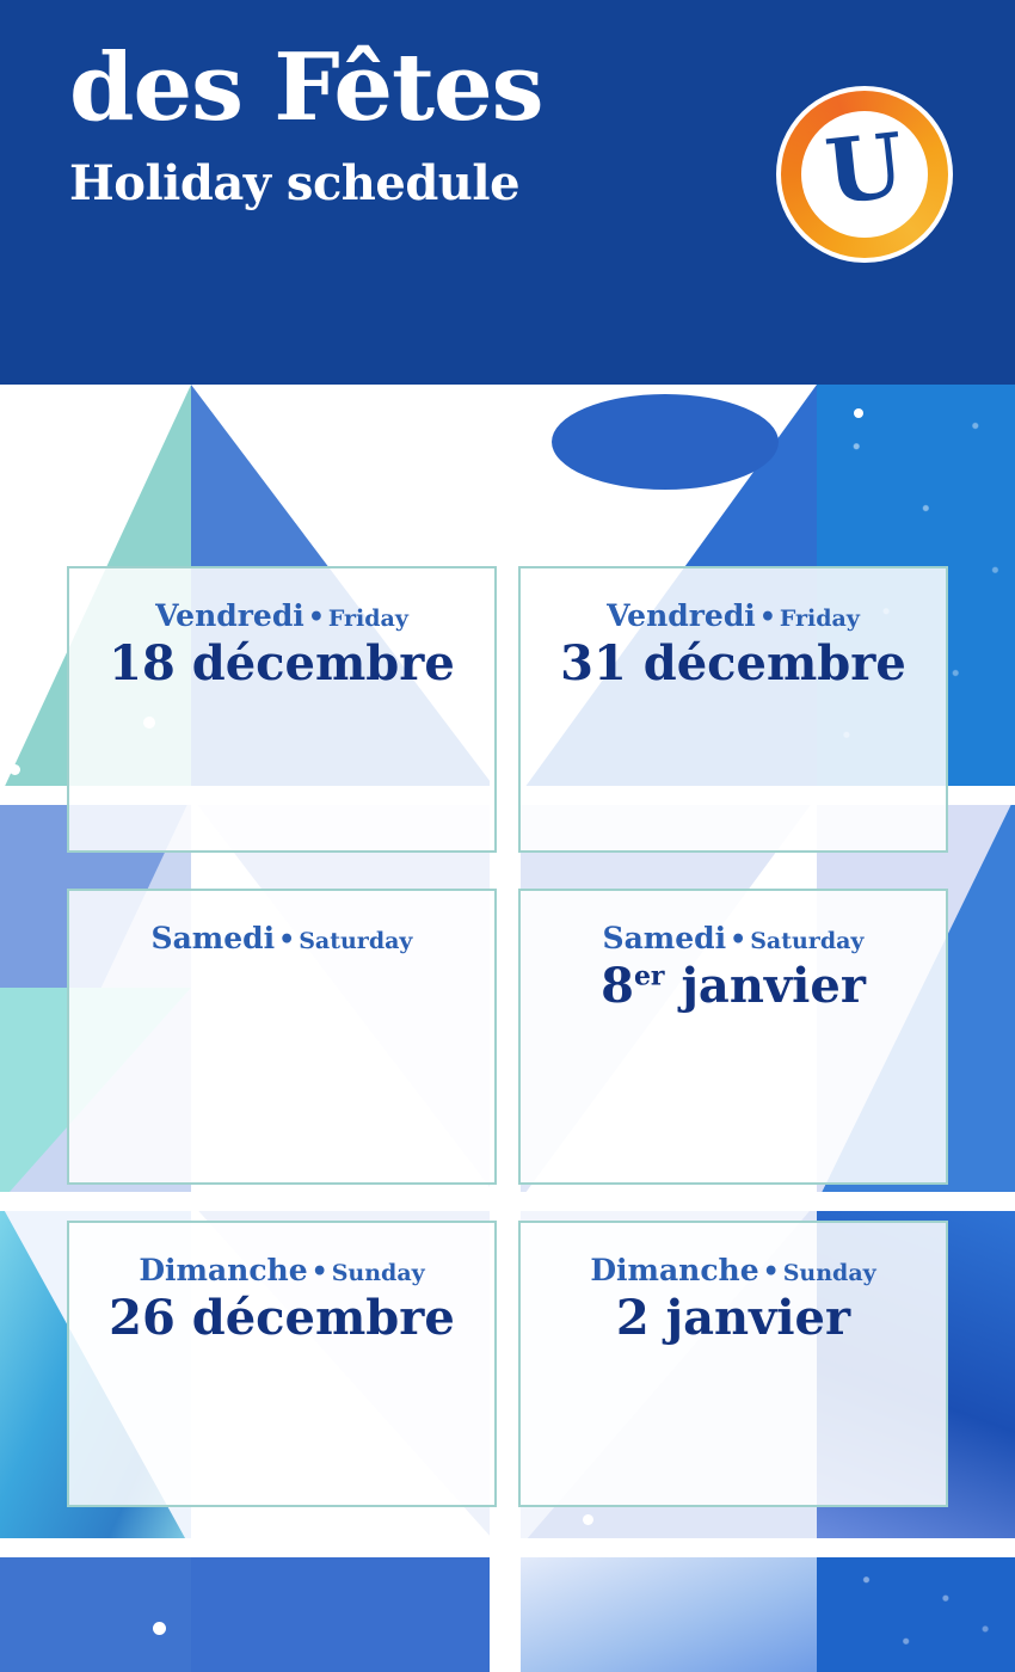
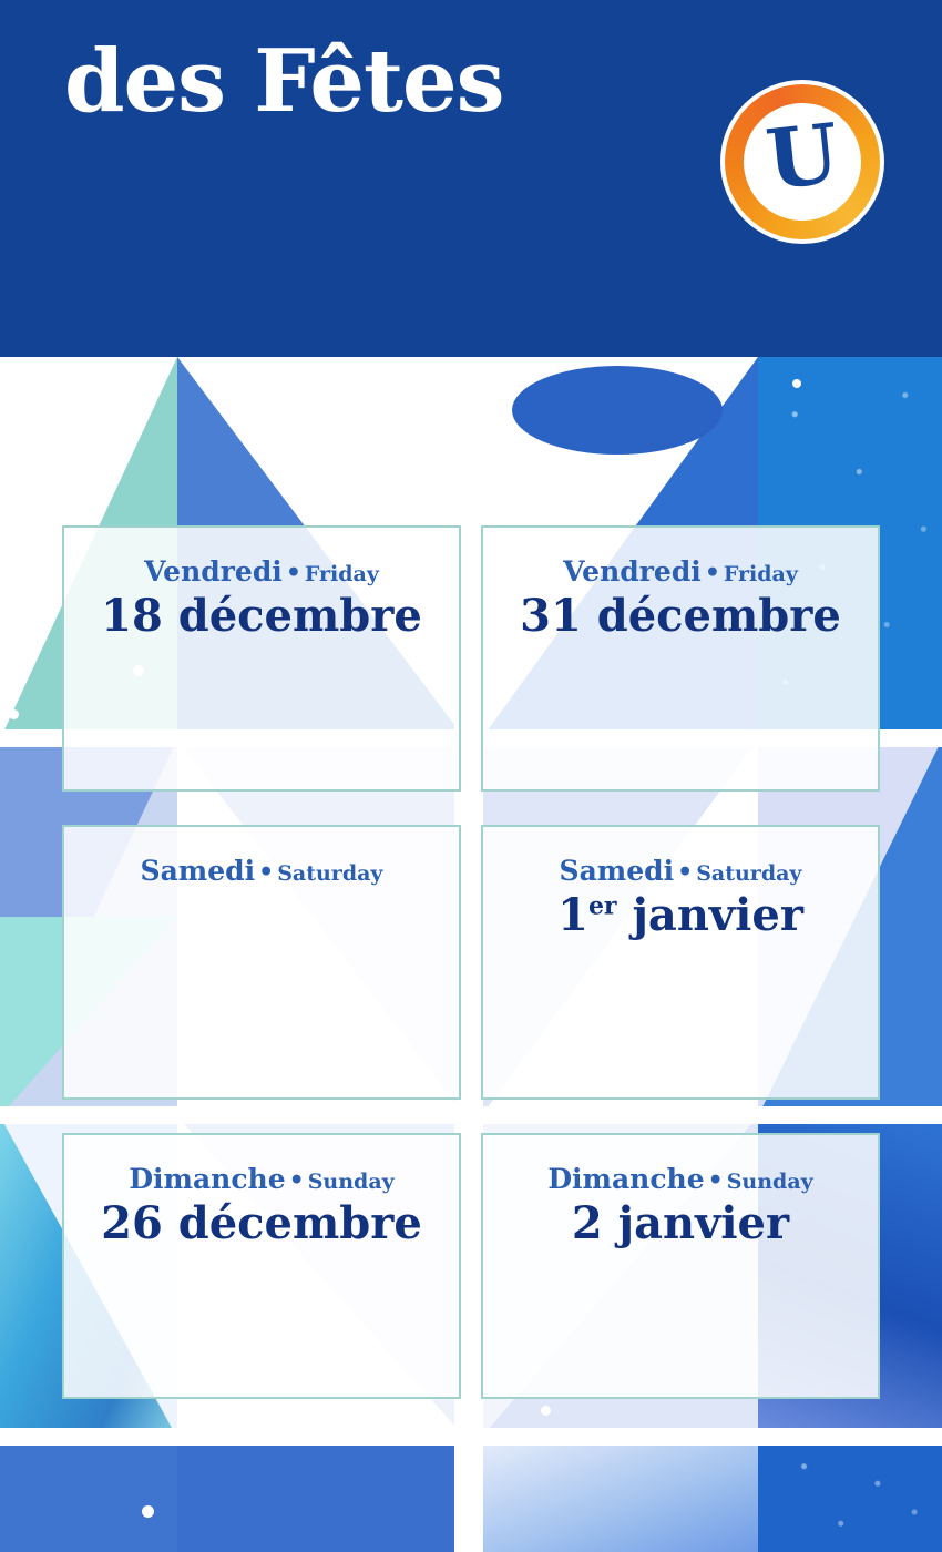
  des Fêtes
- Holiday schedule
  Vendredi• Friday
  18 décembre
  Vendredi• Friday
  31 décembre
  Samedi• Saturday
  Samedi• Saturday
- 8er janvier
+ 1er janvier
  Dimanche• Sunday
  26 décembre
  Dimanche• Sunday
  2 janvier
